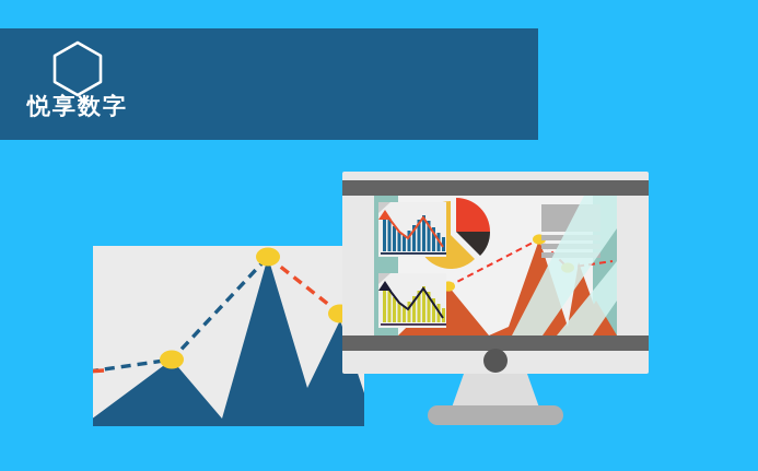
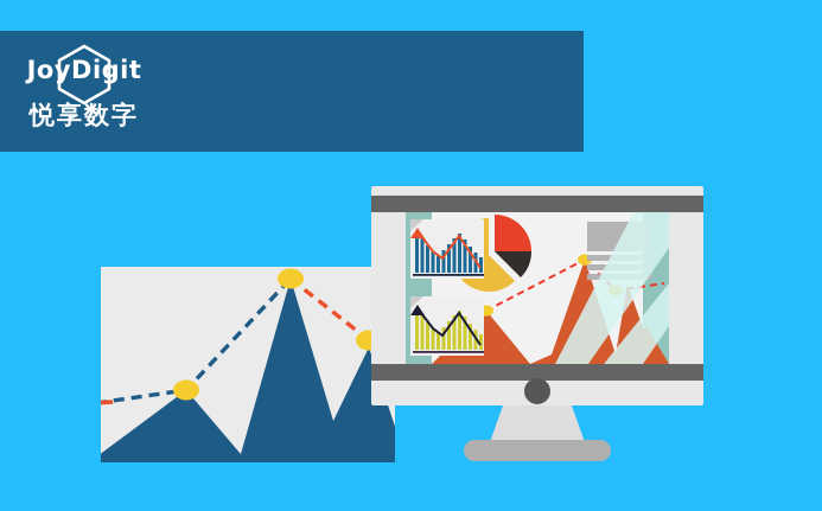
+ JoyDigit
  悦享数字
